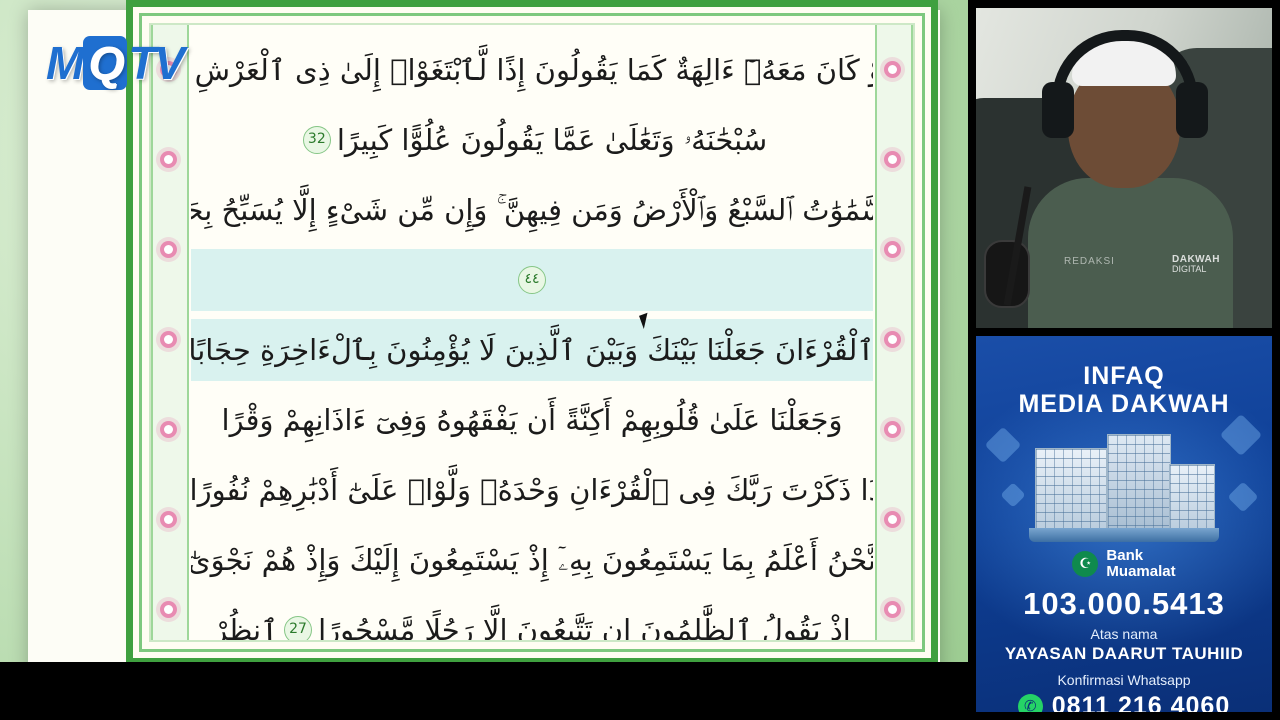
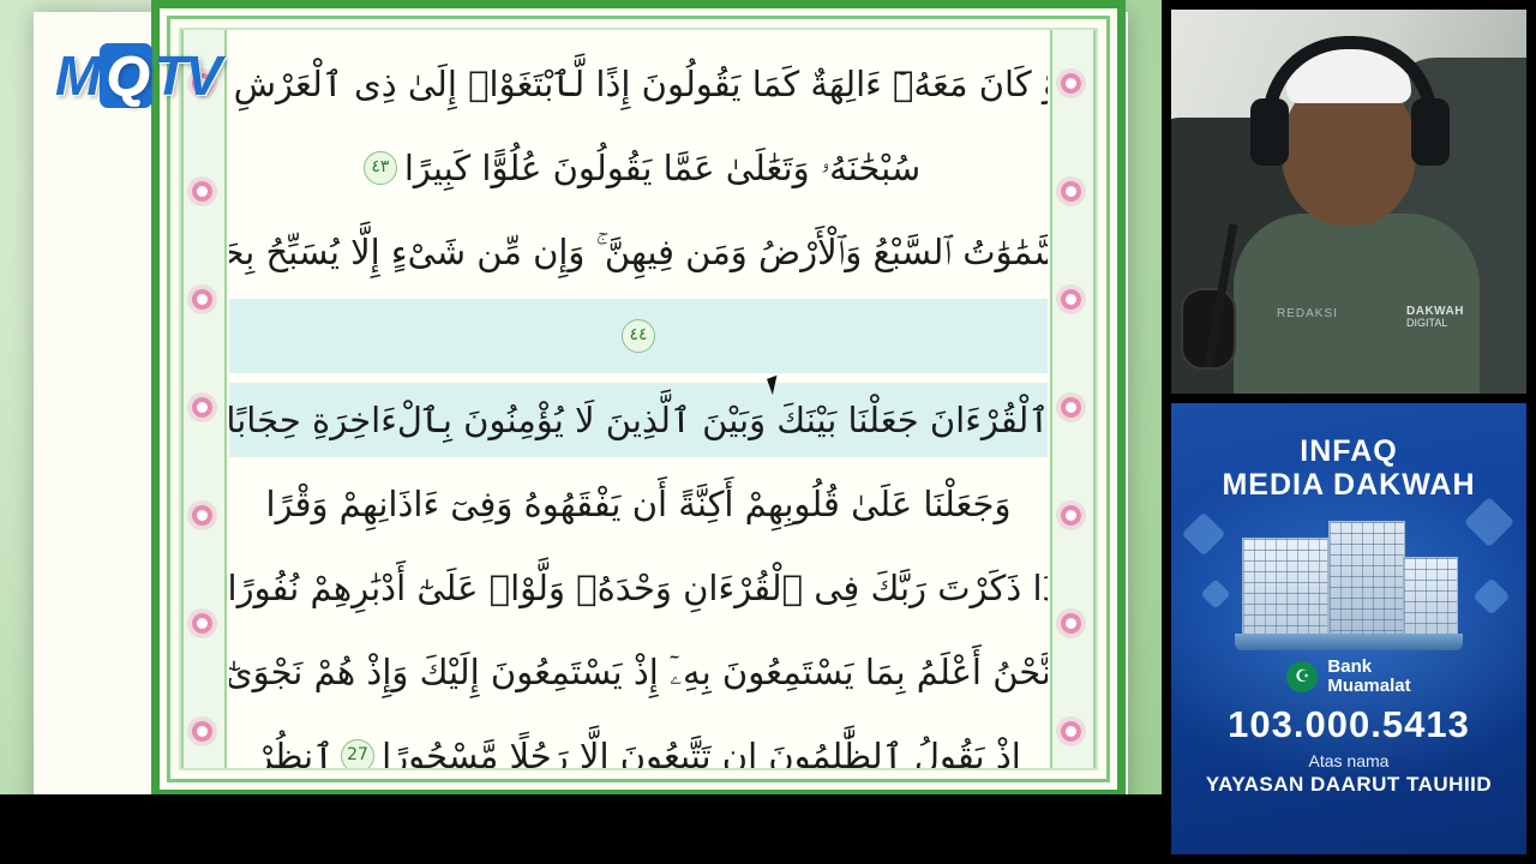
  كَانَ مَعَهُۥٓ ءَالِهَةٌ كَمَا يَقُولُونَ إِذًا لَّٱبْتَغَوْا۟ إِلَىٰ ذِى ٱلْعَرْشِ
  سُبْحَٰنَهُۥ وَتَعَٰلَىٰ عَمَّا يَقُولُونَ عُلُوًّا كَبِيرًا
- 32
+ ٤٣
  ٤٤
  ٱلْقُرْءَانَ جَعَلْنَا بَيْنَكَ وَبَيْنَ ٱلَّذِينَ لَا يُؤْمِنُونَ بِٱلْءَاخِرَةِ حِجَابًا
  وَجَعَلْنَا عَلَىٰ قُلُوبِهِمْ أَكِنَّةً أَن يَفْقَهُوهُ وَفِىٓ ءَاذَانِهِمْ وَقْرًا
  ا ذَكَرْتَ رَبَّكَ فِى ٱلْقُرْءَانِ وَحْدَهُۥ وَلَّوْا۟ عَلَىٰٓ أَدْبَٰرِهِمْ نُفُورًا
  نَّحْنُ أَعْلَمُ بِمَا يَسْتَمِعُونَ بِهِۦٓ إِذْ يَسْتَمِعُونَ إِلَيْكَ وَإِذْ هُمْ نَجْوَىٰٓ
  إِذْ يَقُولُ ٱلظَّٰلِمُونَ إِن تَتَّبِعُونَ إِلَّا رَجُلًا مَّسْحُورًا
  27
  ٱنظُرْ
  M
  Q
  TV
  REDAKSI
  DAKWAH
  DIGITAL
  INFAQ
  MEDIA DAKWAH
  ☪
  Bank
  Muamalat
  103.000.5413
  Atas nama
  YAYASAN DAARUT TAUHIID
- Konfirmasi Whatsapp
- ✆
- 0811 216 4060
